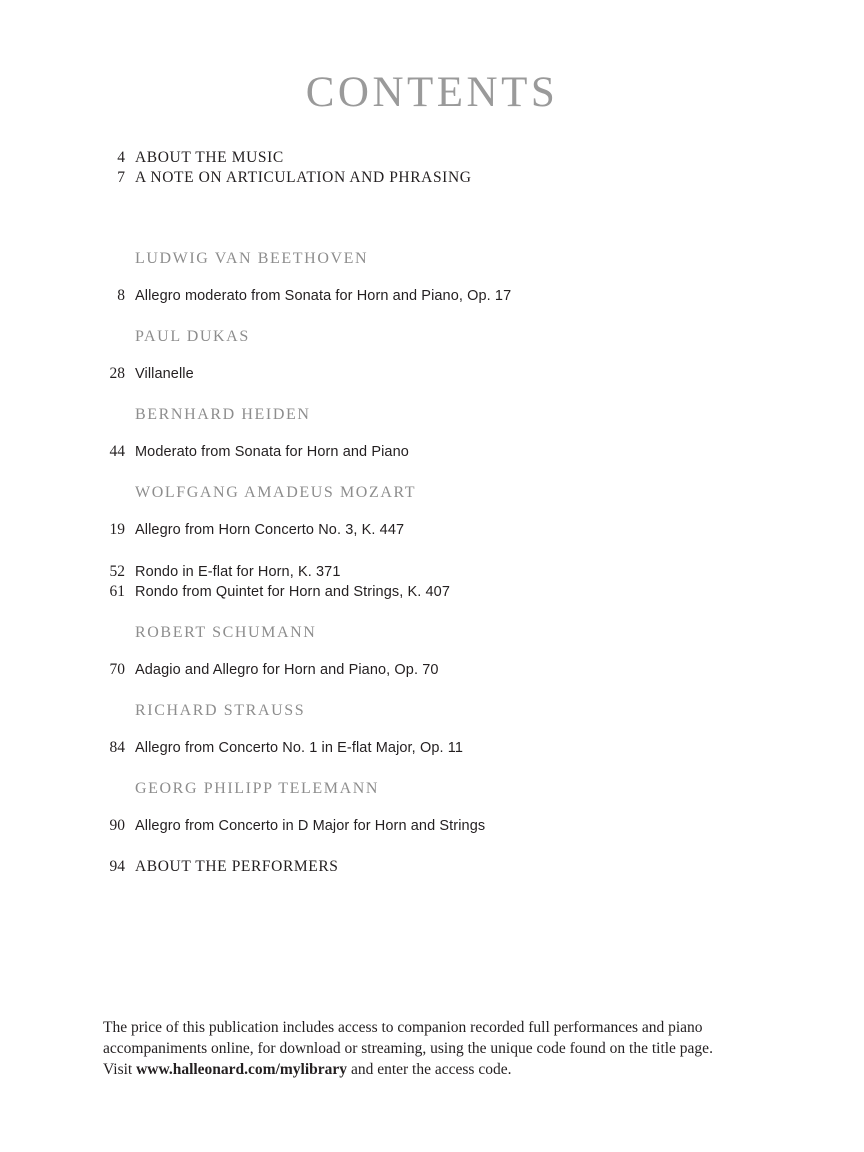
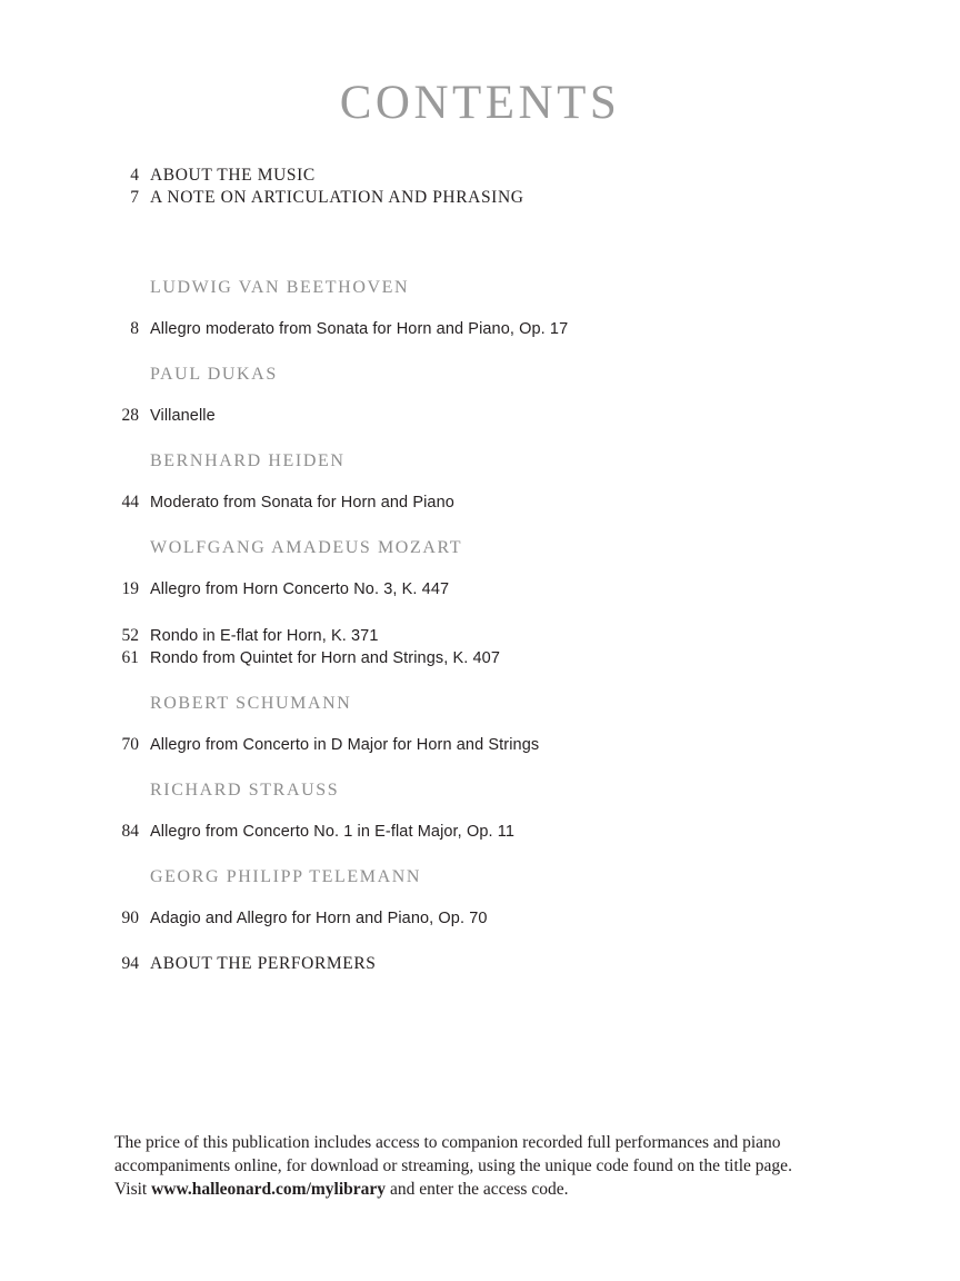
  CONTENTS
  4
  ABOUT THE MUSIC
  7
  A NOTE ON ARTICULATION AND PHRASING
  LUDWIG VAN BEETHOVEN
  8
  Allegro moderato from Sonata for Horn and Piano, Op. 17
  PAUL DUKAS
  28
  Villanelle
  BERNHARD HEIDEN
  44
  Moderato from Sonata for Horn and Piano
  WOLFGANG AMADEUS MOZART
  19
  Allegro from Horn Concerto No. 3, K. 447
  52
  Rondo in E-flat for Horn, K. 371
  61
  Rondo from Quintet for Horn and Strings, K. 407
  ROBERT SCHUMANN
  70
- Adagio and Allegro for Horn and Piano, Op. 70
+ Allegro from Concerto in D Major for Horn and Strings
  RICHARD STRAUSS
  84
  Allegro from Concerto No. 1 in E-flat Major, Op. 11
  GEORG PHILIPP TELEMANN
  90
- Allegro from Concerto in D Major for Horn and Strings
+ Adagio and Allegro for Horn and Piano, Op. 70
  94
  ABOUT THE PERFORMERS
  The price of this publication includes access to companion recorded full performances and piano
  accompaniments online, for download or streaming, using the unique code found on the title page.
  Visit www.halleonard.com/mylibrary and enter the access code.
